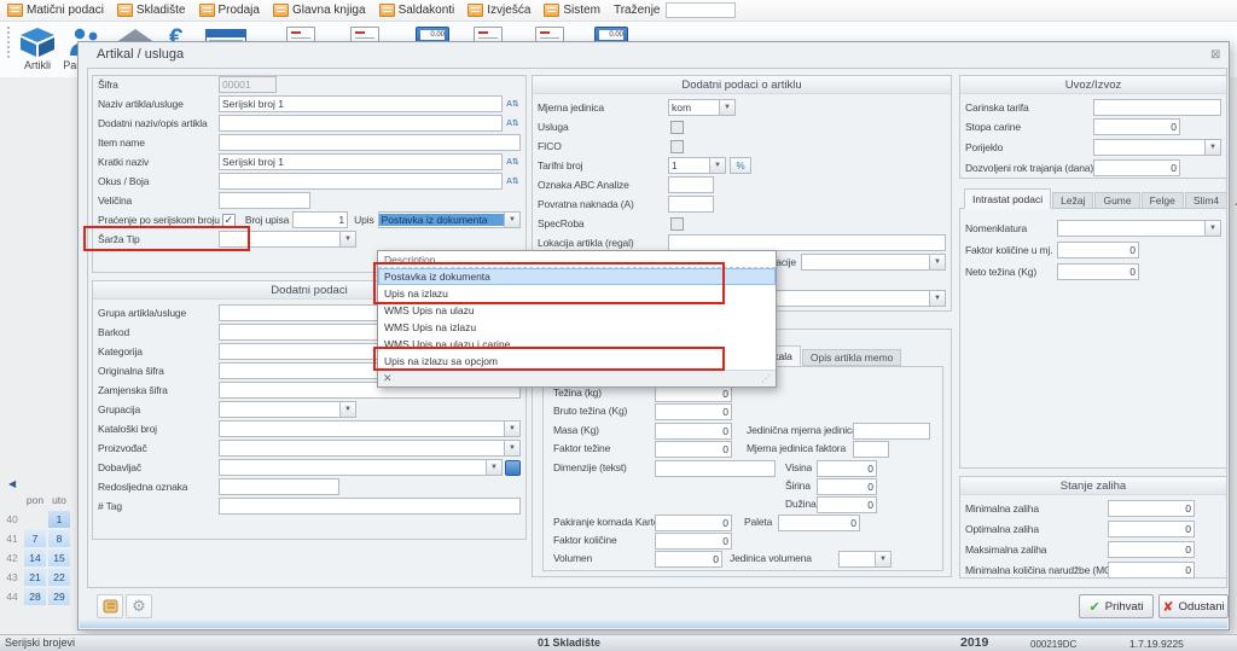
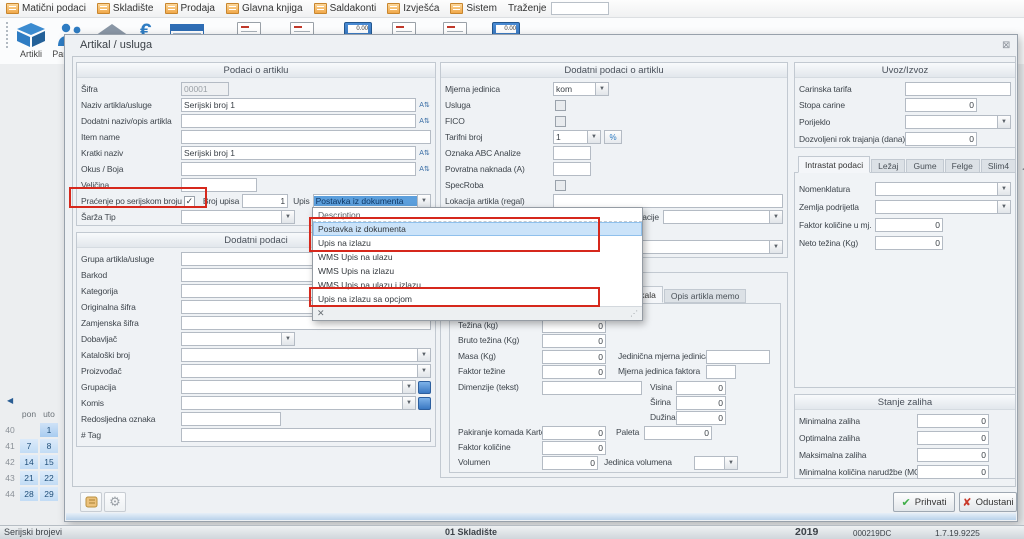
  Matični podaci
  Skladište
  Prodaja
  Glavna knjiga
  Saldakonti
  Izvješća
  Sistem
  Traženje
  Artikli
  €
  ◀
  pon
  uto
  40
  1
  41
  7
  8
  42
  14
  15
  43
  21
  22
  44
  28
  29
  Artikal / usluga
  ⊠
+ Podaci o artiklu
  Šifra
  00001
  Naziv artikla/usluge
  Serijski broj 1
  Dodatni naziv/opis artikla
  Item name
  Kratki naziv
  Serijski broj 1
  Okus / Boja
  Veličina
  Praćenje po serijskom broju
  ✓
  Broj upisa
  1
  Upis
  Postavka iz dokumenta
  Šarža Tip
  Dodatni podaci
  Grupa artikla/usluge
  Barkod
  Kategorija
  Originalna šifra
  Zamjenska šifra
- Grupacija
+ Dobavljač
  Kataloški broj
  Proizvođač
- Dobavljač
+ Grupacija
+ Komis
  Redosljedna oznaka
  # Tag
  Dodatni podaci o artiklu
  Mjerna jedinica
  kom
  Usluga
  FICO
  Tarifni broj
  1
  %
  Oznaka ABC Analize
  Povratna naknada (A)
  SpecRoba
  Lokacija artikla (regal)
  acije
  Opis artikla memo
  Težina (kg)
  0
  Bruto težina (Kg)
  0
  Masa (Kg)
  0
  Jedinična mjerna jedinic
  Faktor težine
  0
  Mjerna jedinica faktora
  Dimenzije (tekst)
  Visina
  0
  Širina
  0
  Dužina
  0
  Pakiranje komada Kart
  0
  Paleta
  0
  Faktor količine
  0
  Volumen
  0
  Jedinica volumena
  Uvoz/Izvoz
  Carinska tarifa
  Stopa carine
  0
  Porijeklo
  Dozvoljeni rok trajanja (dana)
  0
  Intrastat podaci
  Ležaj
  Gume
  Felge
  Slim4
  Nomenklatura
+ Zemlja podrijetla
  Faktor količine u mj.
  0
  Neto težina (Kg)
  0
  Stanje zaliha
  Minimalna zaliha
  0
  Optimalna zaliha
  0
  Maksimalna zaliha
  0
  Minimalna količina narudžbe (M
  0
  ⚙
  ✔
  Prihvati
  ✘
  Odustani
  Description
  Postavka iz dokumenta
  Upis na izlazu
  WMS Upis na ulazu
  WMS Upis na izlazu
- WMS Upis na ulazu i carine
+ WMS Upis na ulazu i izlazu
  Upis na izlazu sa opcjom
  ✕
  ⋰
  Serijski brojevi
  01 Skladište
  2019
  000219DC
  1.7.19.9225
